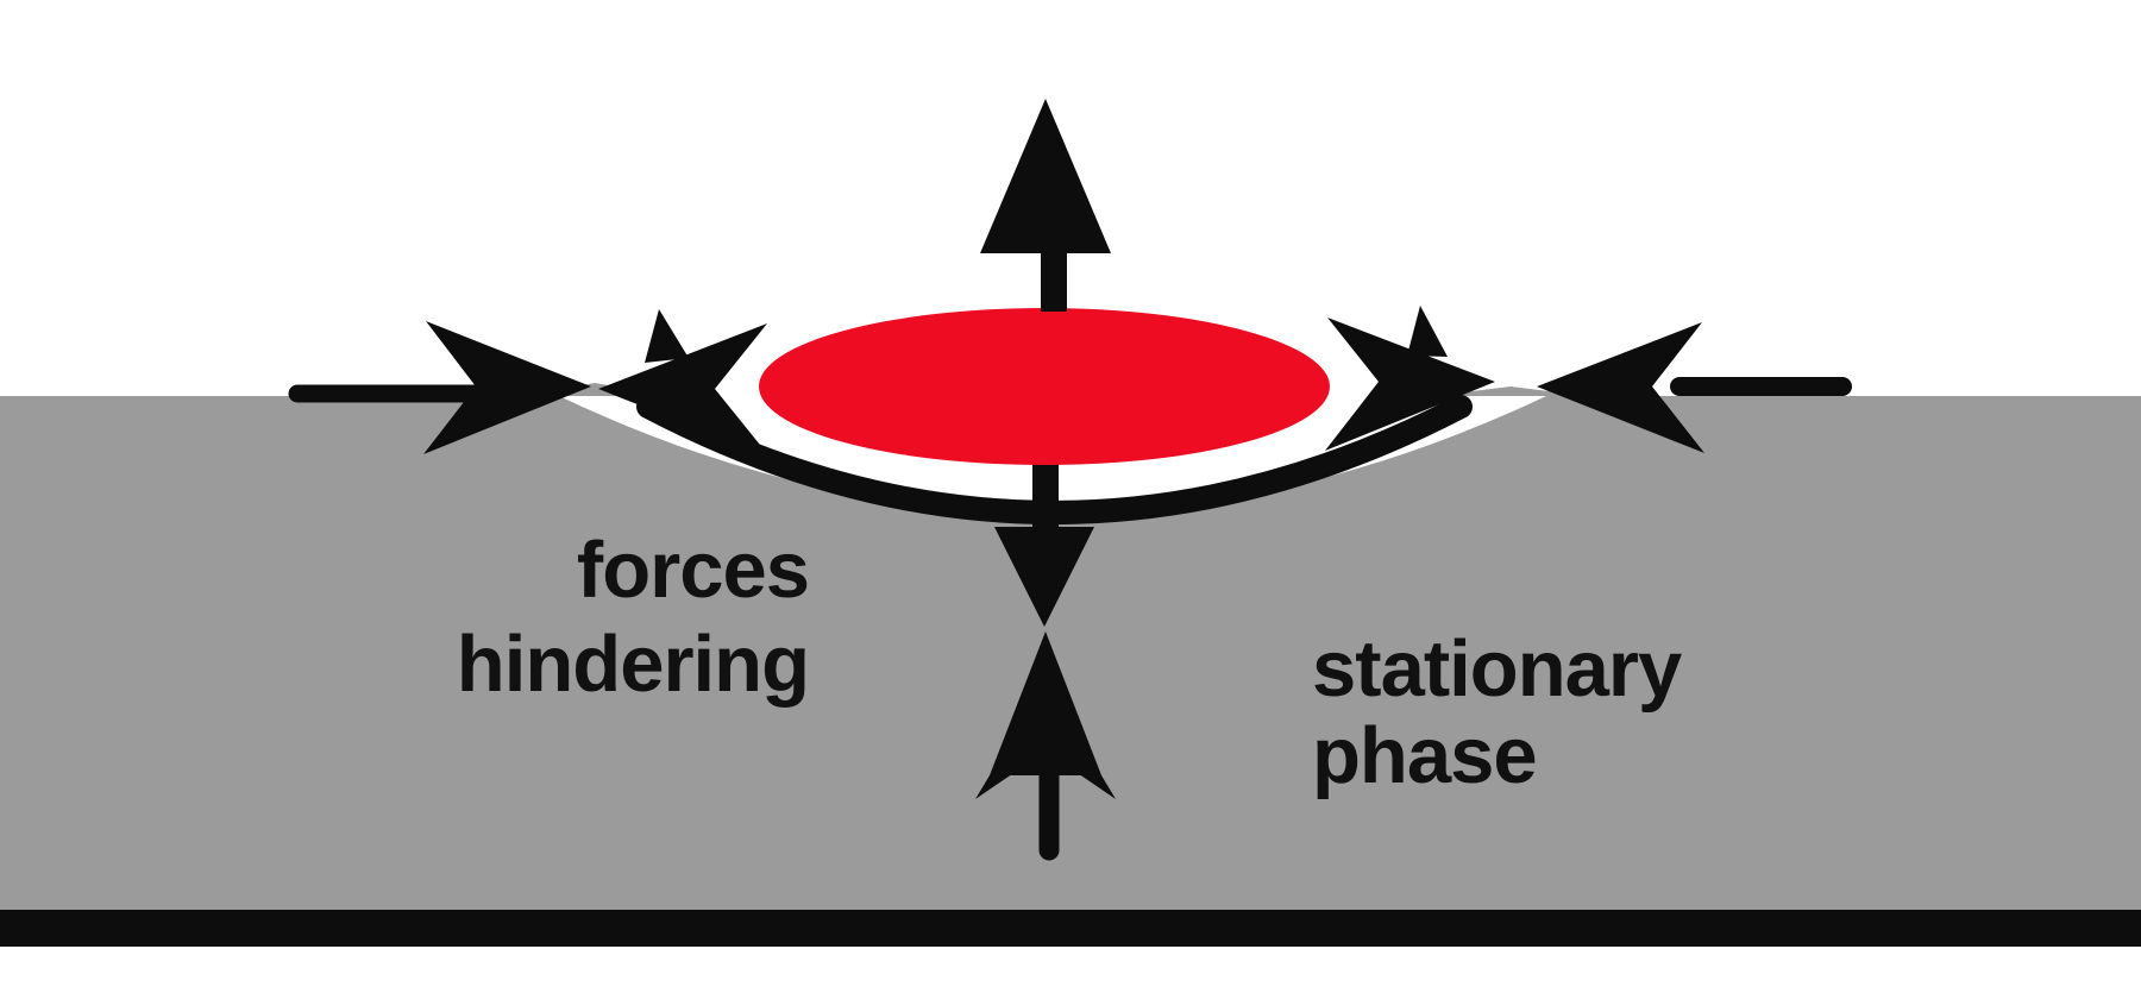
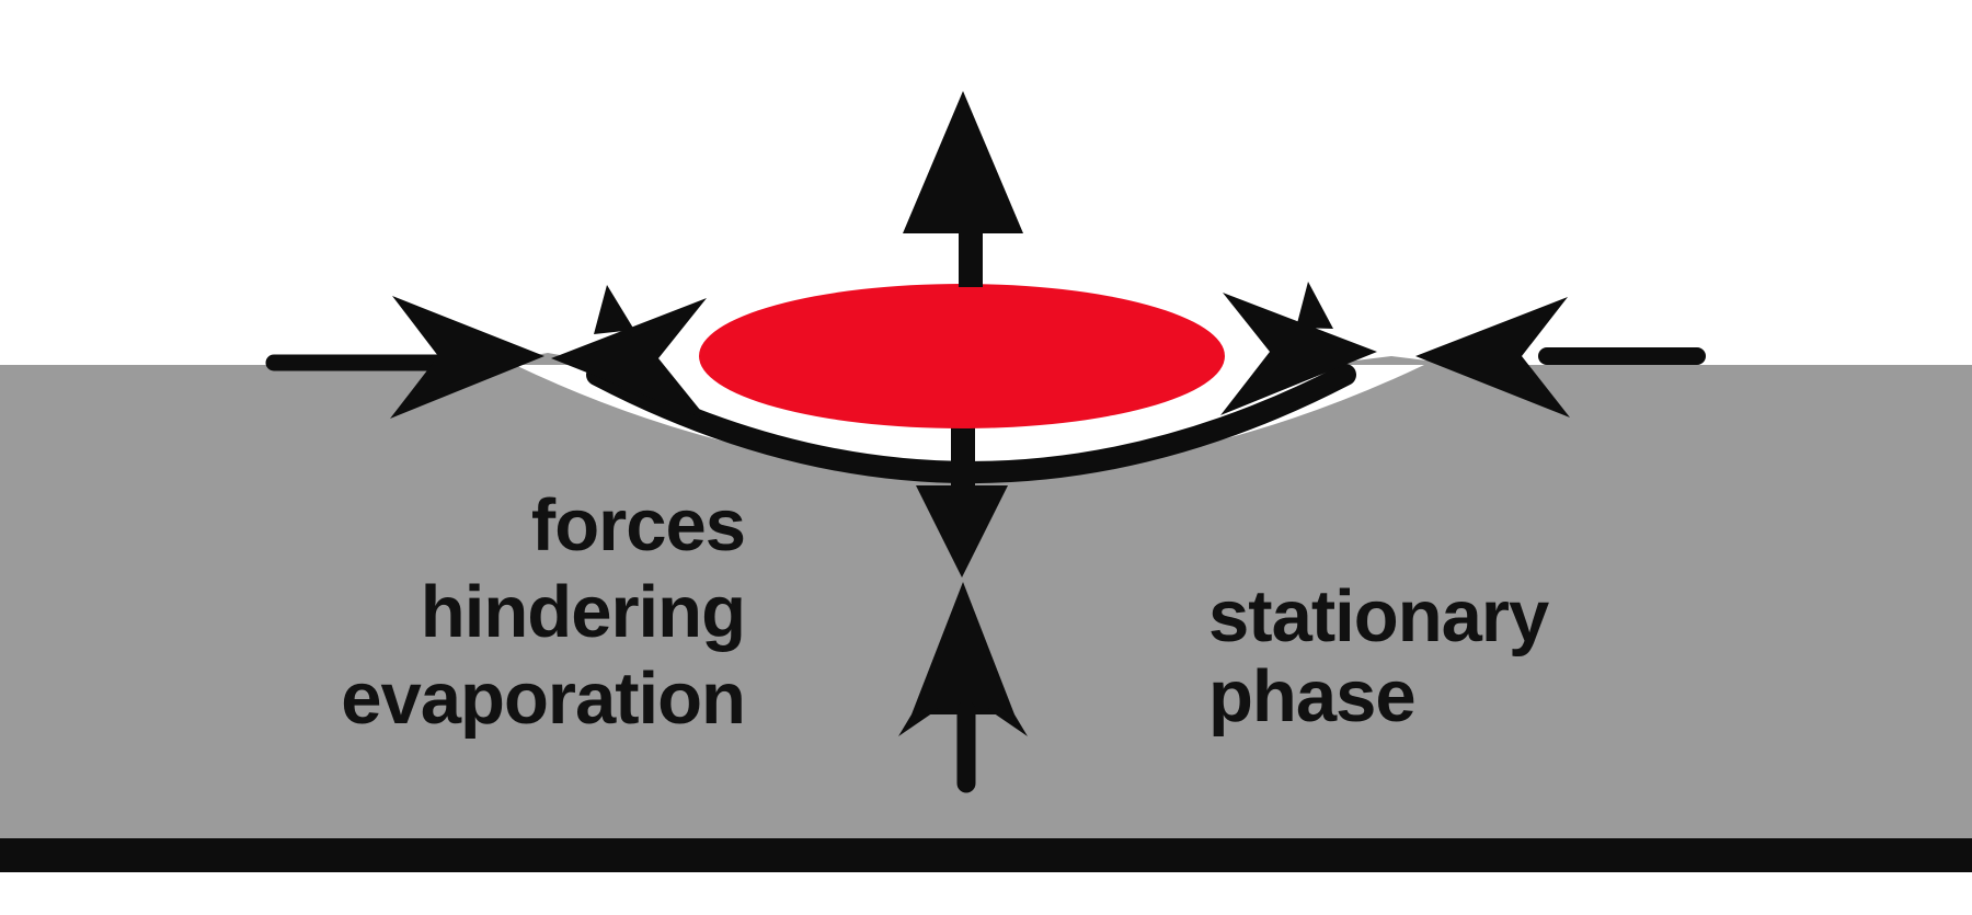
  forces
  hindering
+ evaporation
  stationary
  phase
